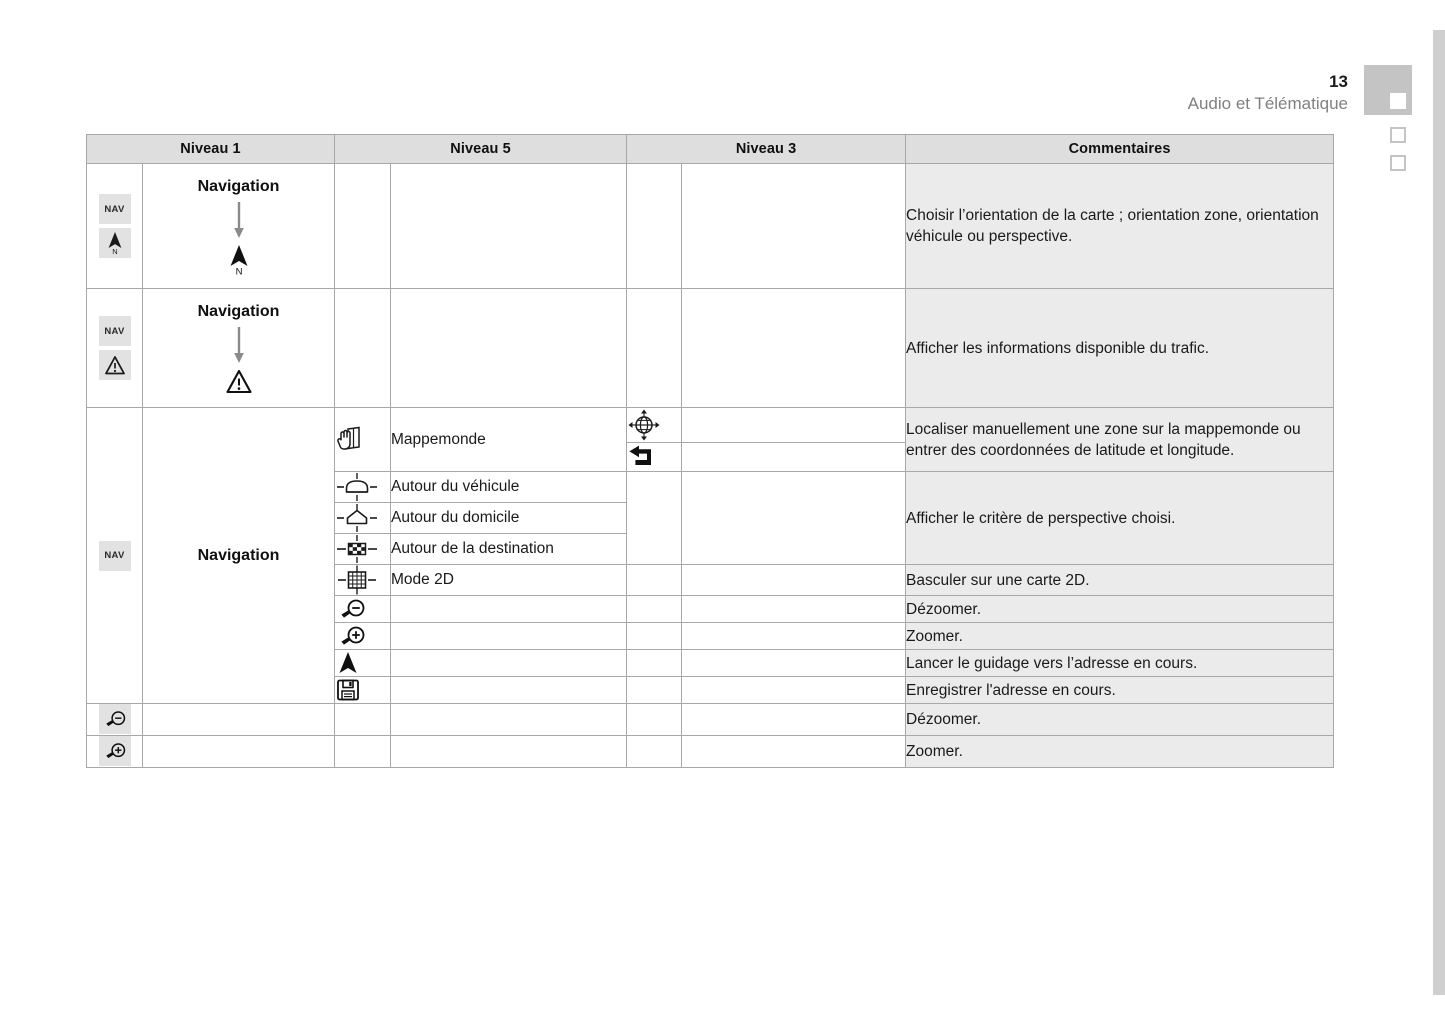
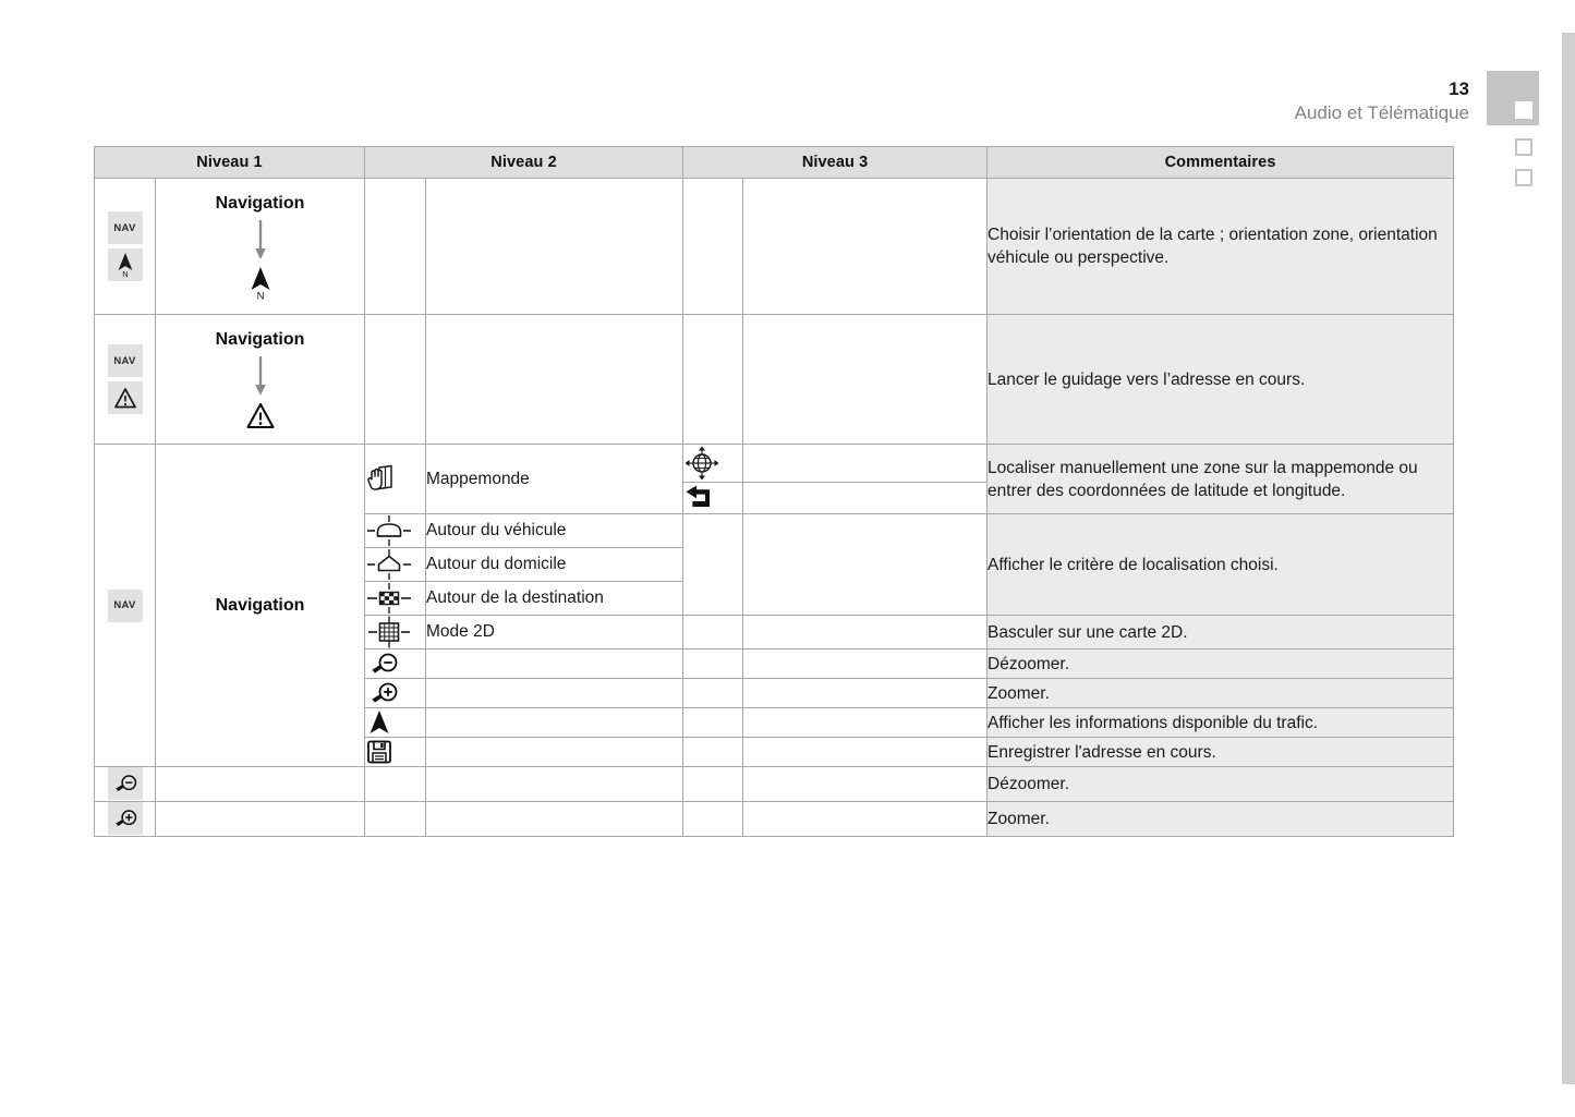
  13
  Audio et Télématique
- Niveau 1	Niveau 5	Niveau 3	Commentaires
+ Niveau 1	Niveau 2	Niveau 3	Commentaires
  NAV N	Navigation N					Choisir l’orientation de la carte ; orientation zone, orientation véhicule ou perspective.
- NAV	Navigation					Afficher les informations disponible du trafic.
+ NAV	Navigation					Lancer le guidage vers l’adresse en cours.
  NAV	Navigation		Mappemonde			Localiser manuellement une zone sur la mappemonde ou entrer des coordonnées de latitude et longitude.
- 	Autour du véhicule			Afficher le critère de perspective choisi.
+ 	Autour du véhicule			Afficher le critère de localisation choisi.
  	Autour du domicile
  	Autour de la destination
  	Mode 2D			Basculer sur une carte 2D.
  				Dézoomer.
  				Zoomer.
- 				Lancer le guidage vers l’adresse en cours.
+ 				Afficher les informations disponible du trafic.
  				Enregistrer l'adresse en cours.
  						Dézoomer.
  						Zoomer.
